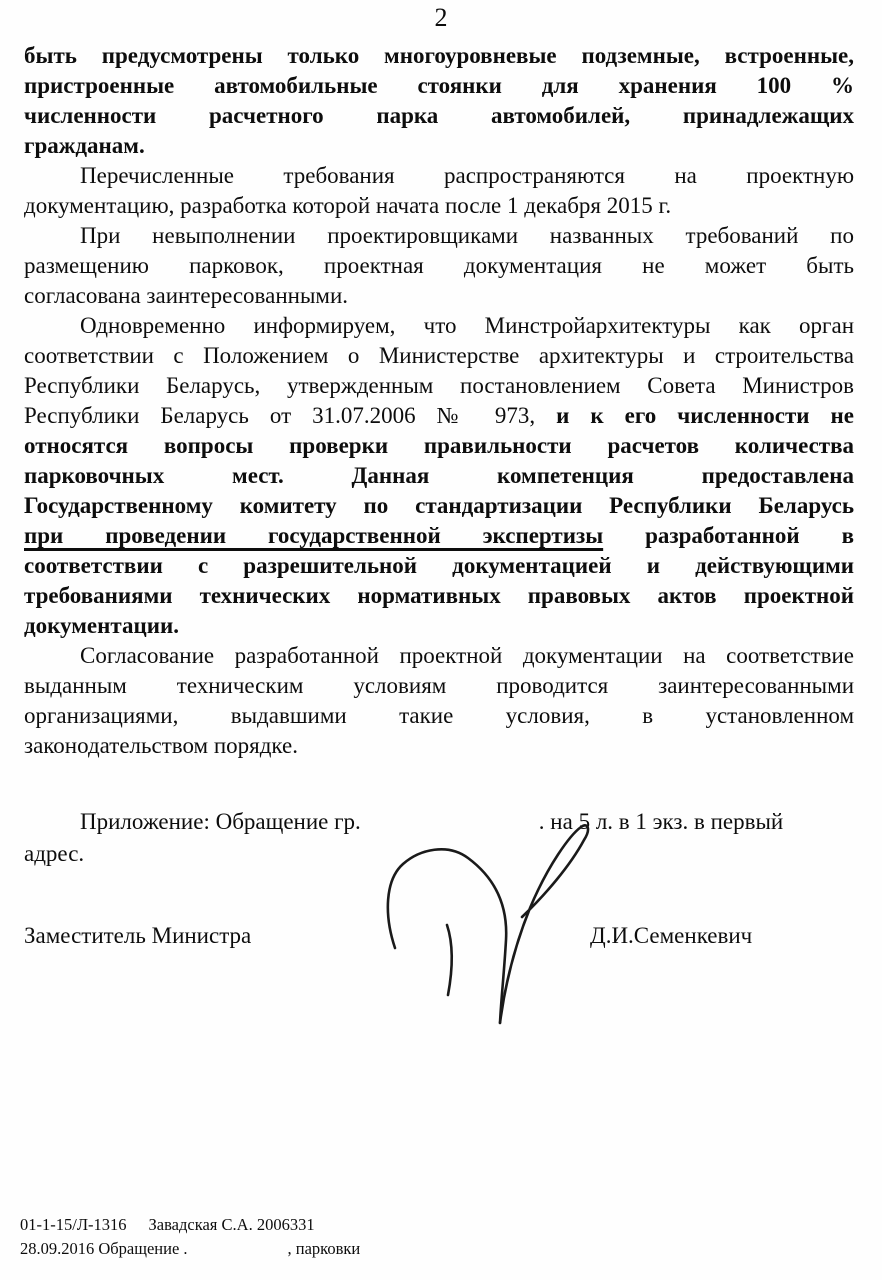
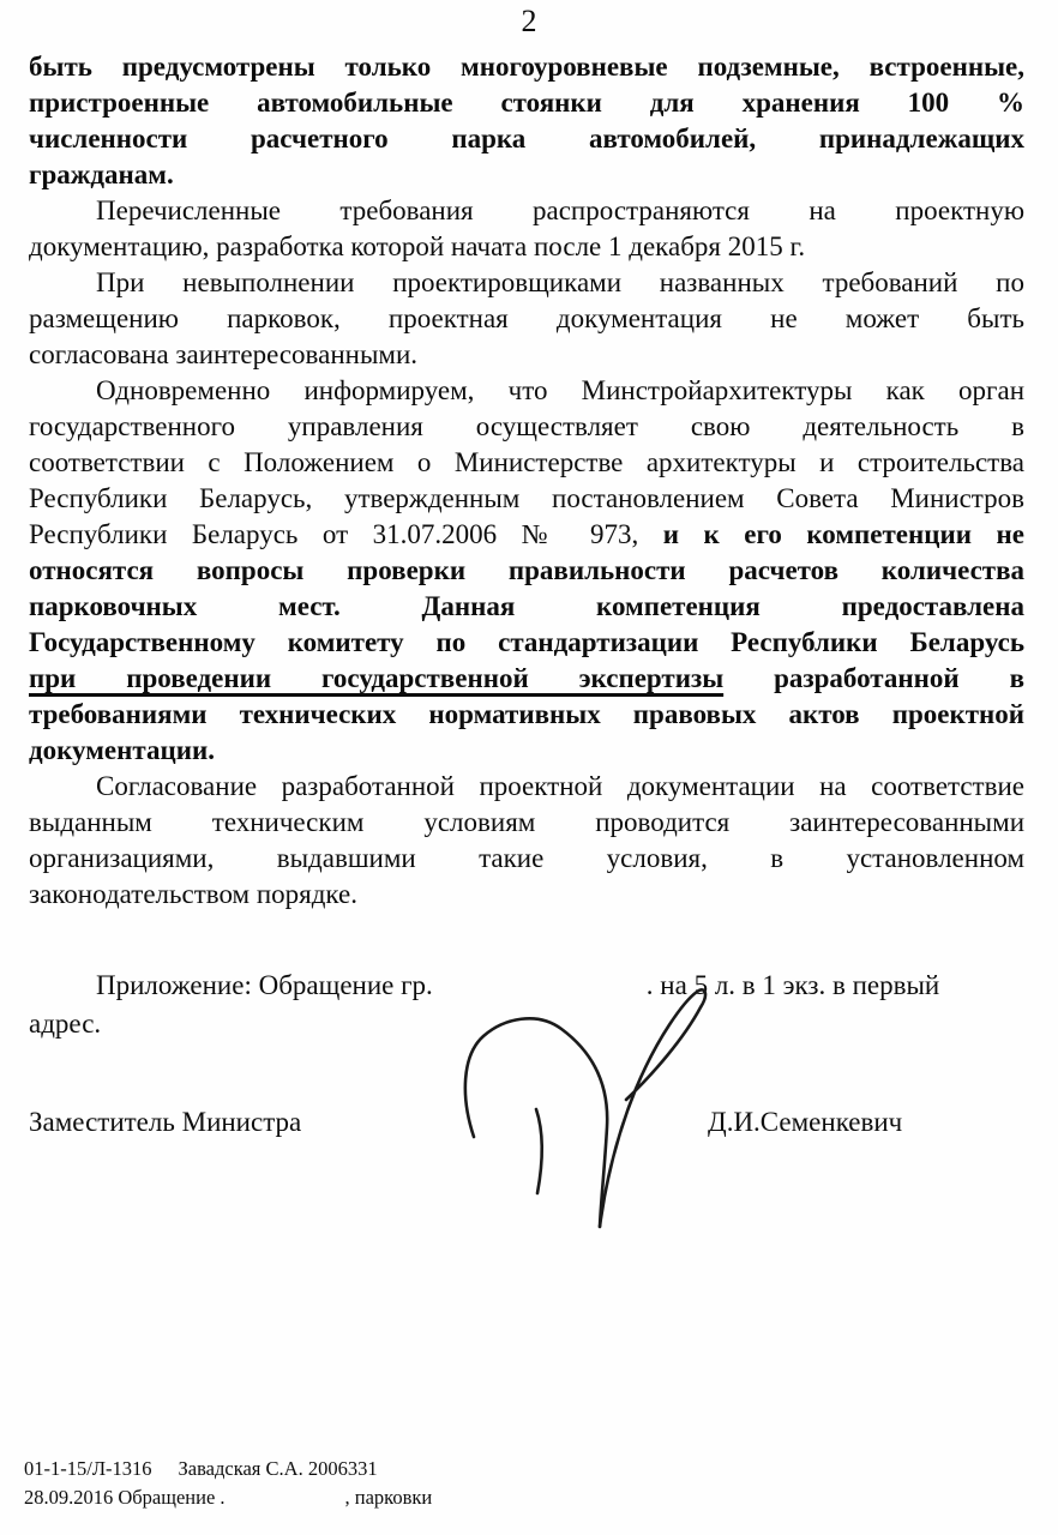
  2
  быть предусмотрены только многоуровневые подземные, встроенные,
  пристроенные автомобильные стоянки для хранения 100 %
  численности расчетного парка автомобилей, принадлежащих
  гражданам.
  Перечисленные требования распространяются на проектную
  документацию, разработка которой начата после 1 декабря 2015 г.
  При невыполнении проектировщиками названных требований по
  размещению парковок, проектная документация не может быть
  согласована заинтересованными.
  Одновременно информируем, что Минстройархитектуры как орган
+ государственного управления осуществляет свою деятельность в
  соответствии с Положением о Министерстве архитектуры и строительства
  Республики Беларусь, утвержденным постановлением Совета Министров
- Республики Беларусь от 31.07.2006 № 973, и к его численности не
+ Республики Беларусь от 31.07.2006 № 973, и к его компетенции не
  относятся вопросы проверки правильности расчетов количества
  парковочных мест. Данная компетенция предоставлена
  Государственному комитету по стандартизации Республики Беларусь
  при проведении государственной экспертизы разработанной в
- соответствии с разрешительной документацией и действующими
  требованиями технических нормативных правовых актов проектной
  документации.
  Согласование разработанной проектной документации на соответствие
  выданным техническим условиям проводится заинтересованными
  организациями, выдавшими такие условия, в установленном
  законодательством порядке.
  Приложение: Обращение гр. . на 5 л. в 1 экз. в первый
  адрес.
  Заместитель Министра
  Д.И.Семенкевич
  01-1-15/Л-1316 Завадская С.А. 2006331
  28.09.2016 Обращение . , парковки
